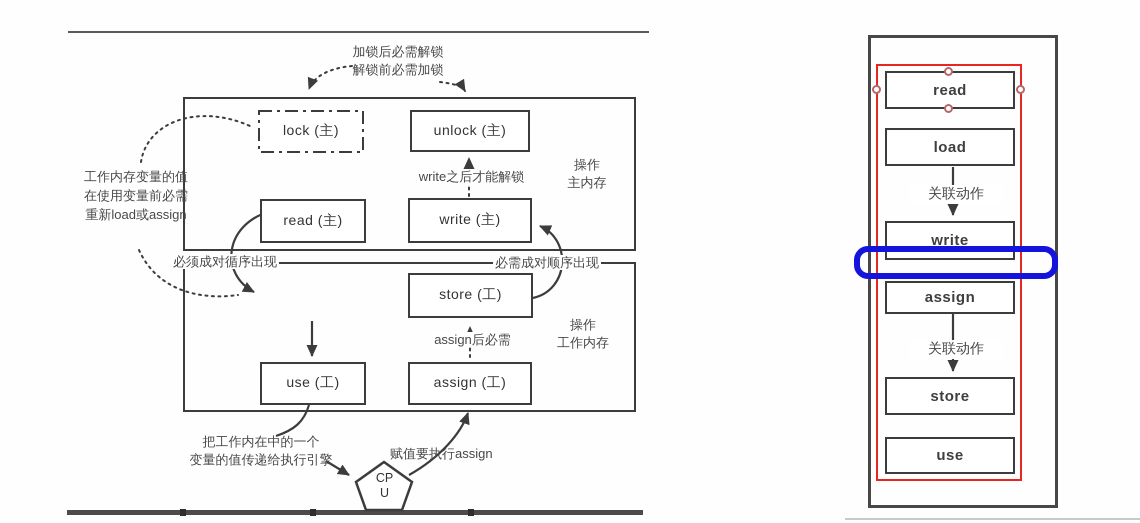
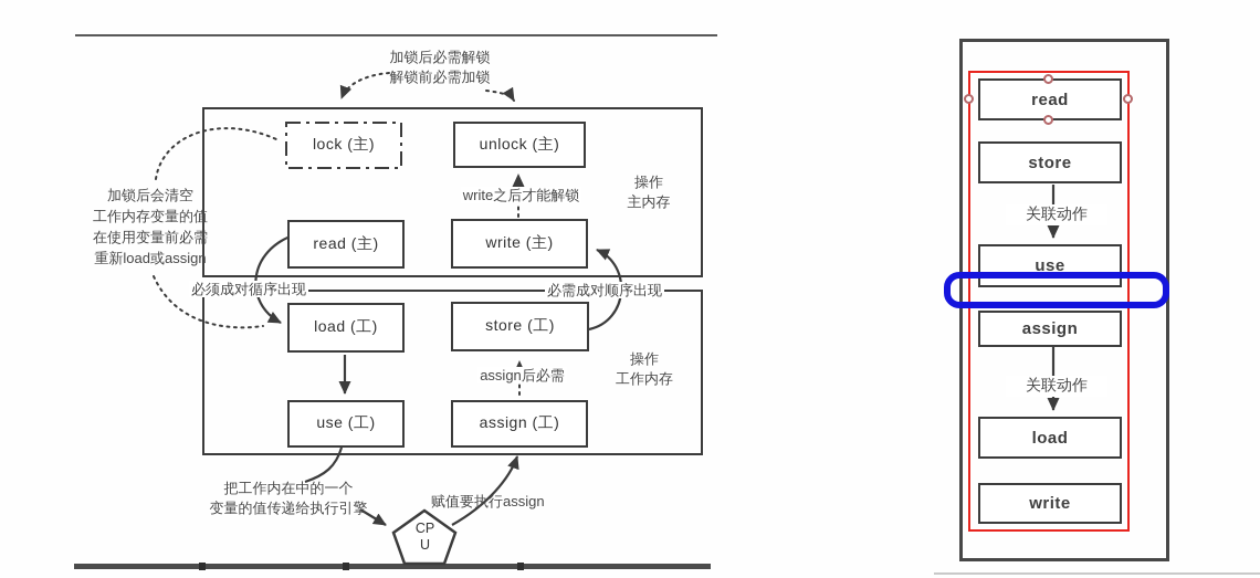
  lock (主)
  unlock (主)
  read (主)
  write (主)
+ load (工)
  store (工)
  use (工)
  assign (工)
  加锁后必需解锁
  解锁前必需加锁
+ 加锁后会清空
  工作内存变量的值
  在使用变量前必需
  重新load或assign
  write之后才能解锁
  操作
  主内存
  必须成对循序出现
  必需成对顺序出现
  操作
  工作内存
  assign后必需
  把工作内在中的一个
  变量的值传递给执行引擎
  赋值要执行assign
  CP
  U
  read
- load
+ store
- write
+ use
  assign
- store
+ load
- use
+ write
  关联动作
  关联动作
